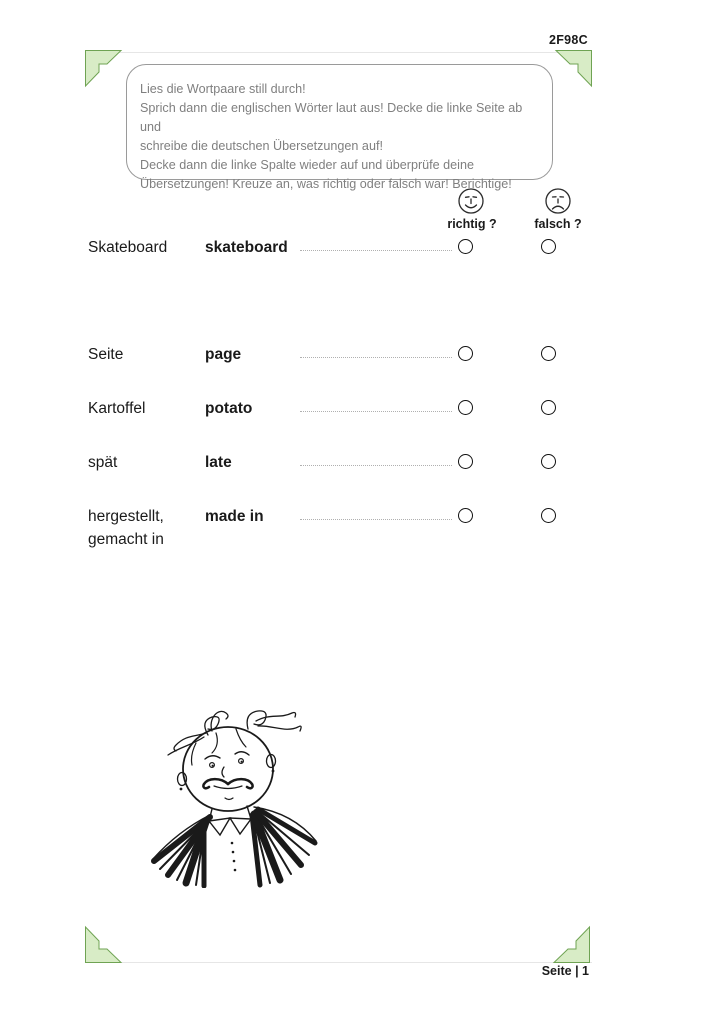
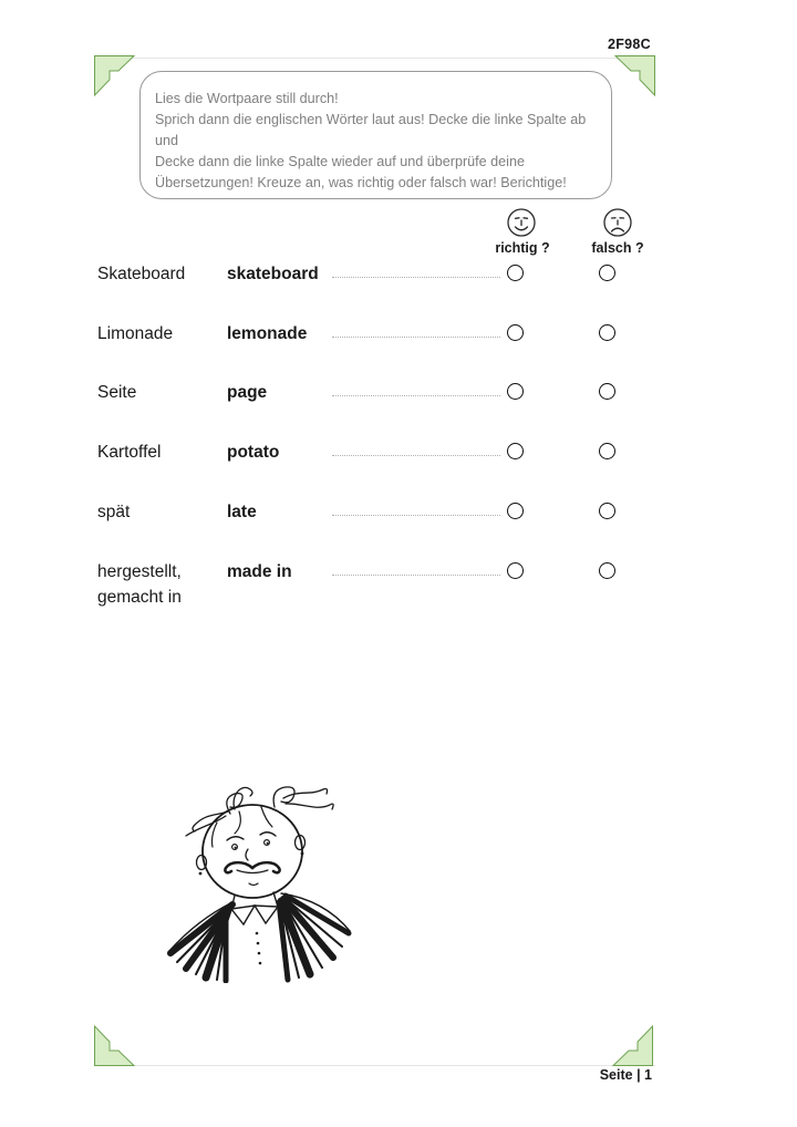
  2F98C
  Lies die Wortpaare still durch!
- Sprich dann die englischen Wörter laut aus! Decke die linke Seite ab und
+ Sprich dann die englischen Wörter laut aus! Decke die linke Spalte ab und
- schreibe die deutschen Übersetzungen auf!
  Decke dann die linke Spalte wieder auf und überprüfe deine
  Übersetzungen! Kreuze an, was richtig oder falsch war! Berichtige!
  richtig ?
  falsch ?
  Skateboard
  skateboard
+ Limonade
+ lemonade
  Seite
  page
  Kartoffel
  potato
  spät
  late
  hergestellt,
  gemacht in
  made in
  Seite | 1
